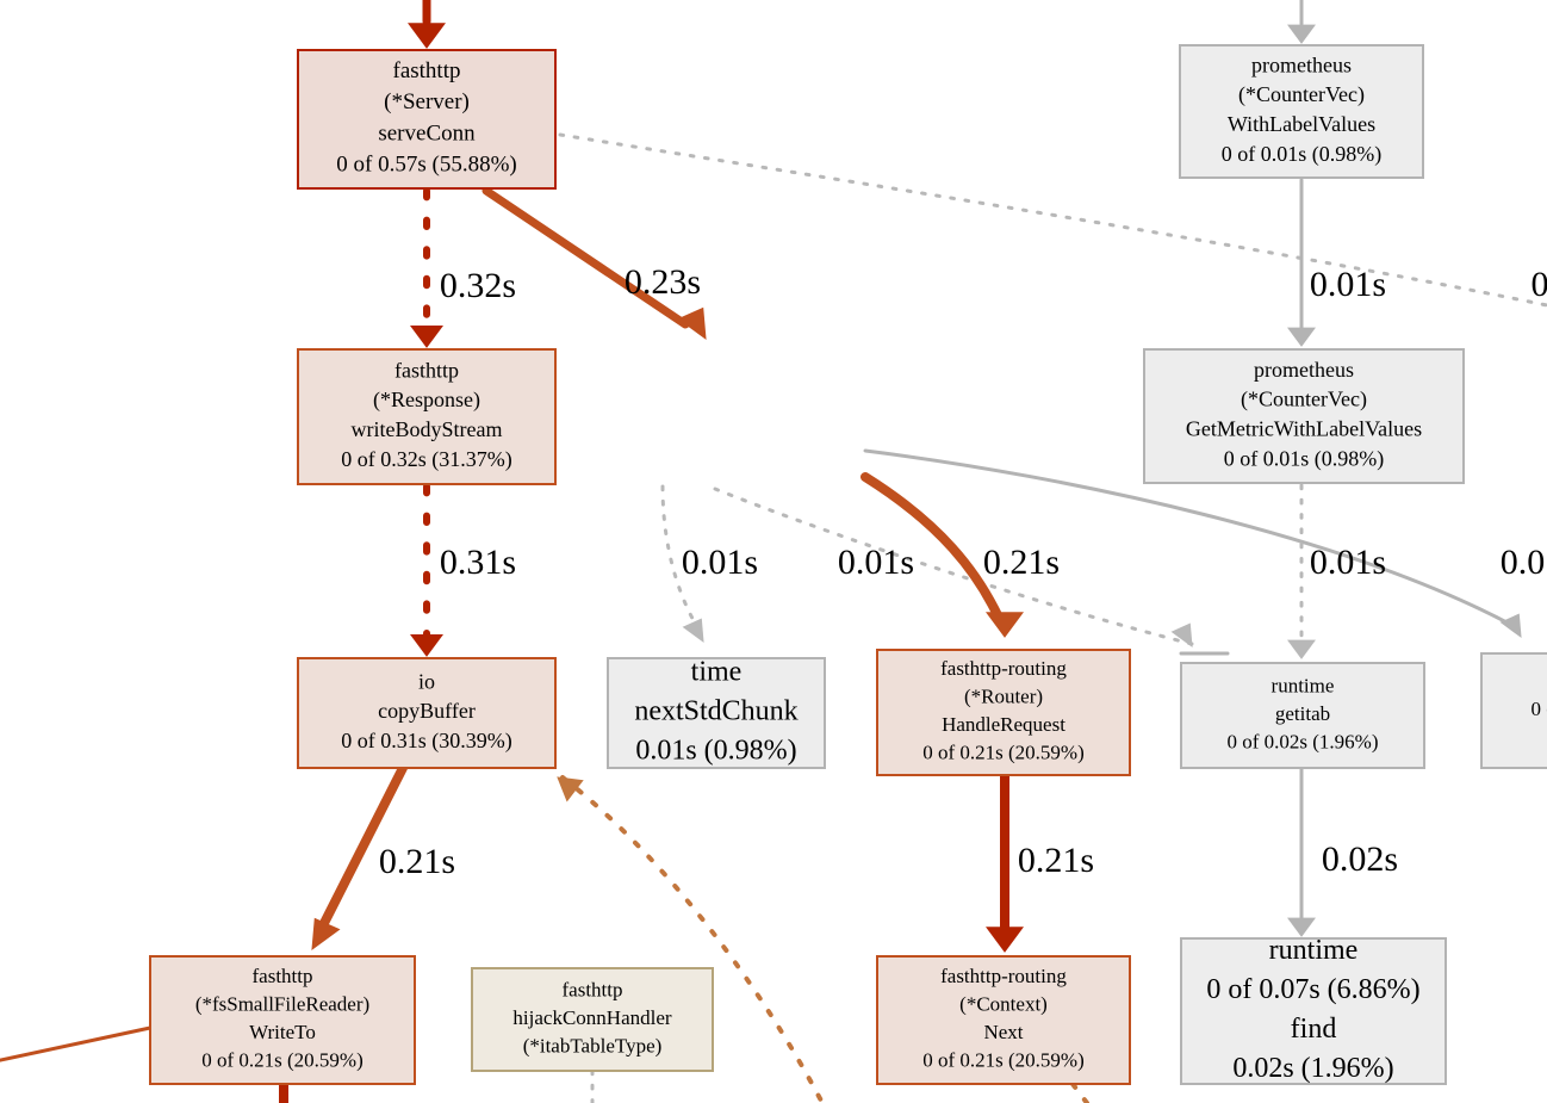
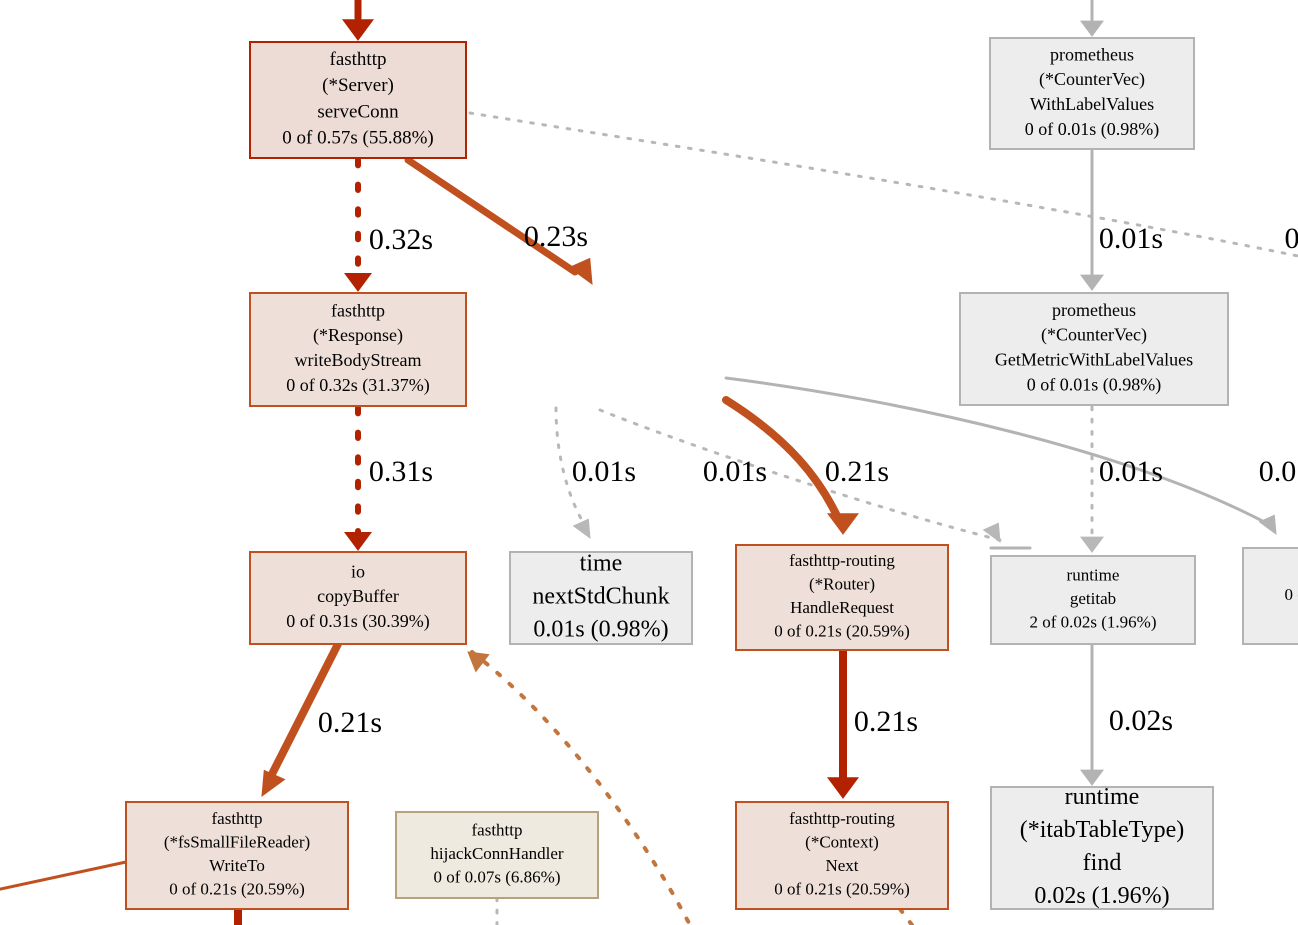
  fasthttp
  (*Server)
  serveConn
  0 of 0.57s (55.88%)
  prometheus
  (*CounterVec)
  WithLabelValues
  0 of 0.01s (0.98%)
  fasthttp
  (*Response)
  writeBodyStream
  0 of 0.32s (31.37%)
  prometheus
  (*CounterVec)
  GetMetricWithLabelValues
  0 of 0.01s (0.98%)
  io
  copyBuffer
  0 of 0.31s (30.39%)
  time
  nextStdChunk
  0.01s (0.98%)
  fasthttp-routing
  (*Router)
  HandleRequest
  0 of 0.21s (20.59%)
  runtime
  getitab
- 0 of 0.02s (1.96%)
+ 2 of 0.02s (1.96%)
  fasthttp
  (*fsSmallFileReader)
  WriteTo
  0 of 0.21s (20.59%)
  fasthttp
  hijackConnHandler
- (*itabTableType)
+ 0 of 0.07s (6.86%)
  fasthttp-routing
  (*Context)
  Next
  0 of 0.21s (20.59%)
  runtime
- 0 of 0.07s (6.86%)
+ (*itabTableType)
  find
  0.02s (1.96%)
  0.32s
  0.23s
  0.01s
  0
  0.31s
  0.01s
  0.01s
  0.21s
  0.01s
  0.0
  0.21s
  0.21s
  0.02s
